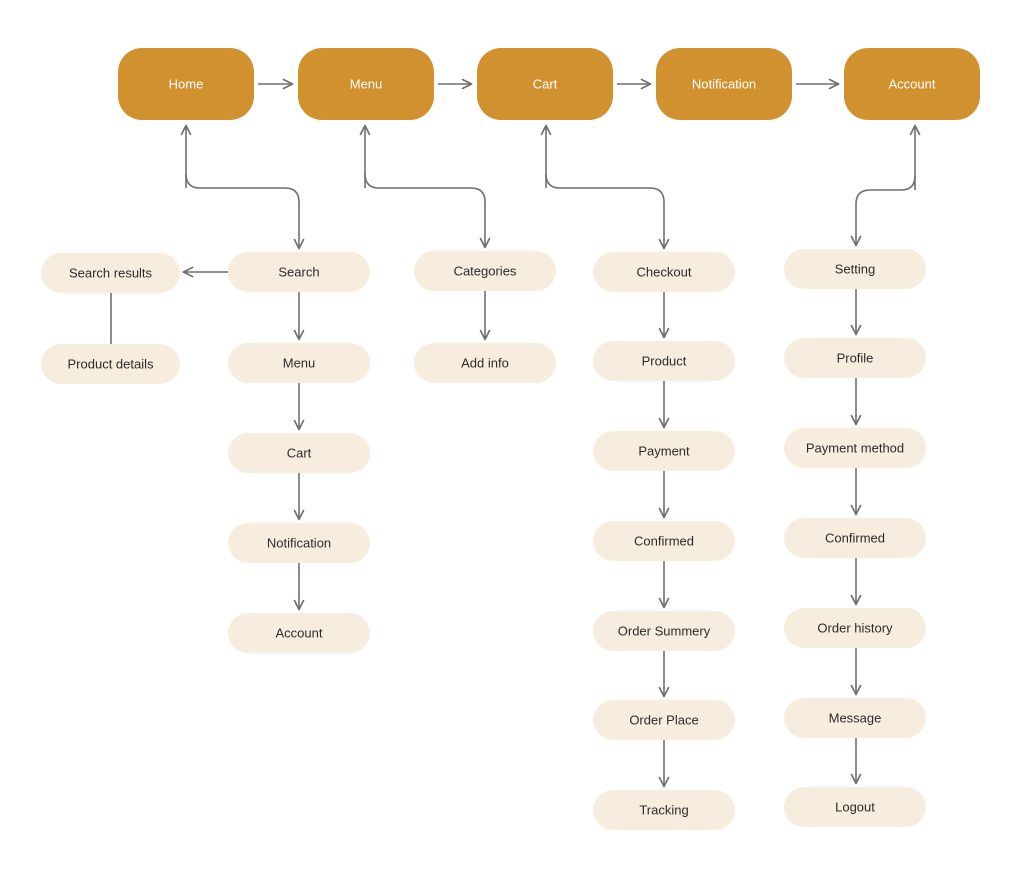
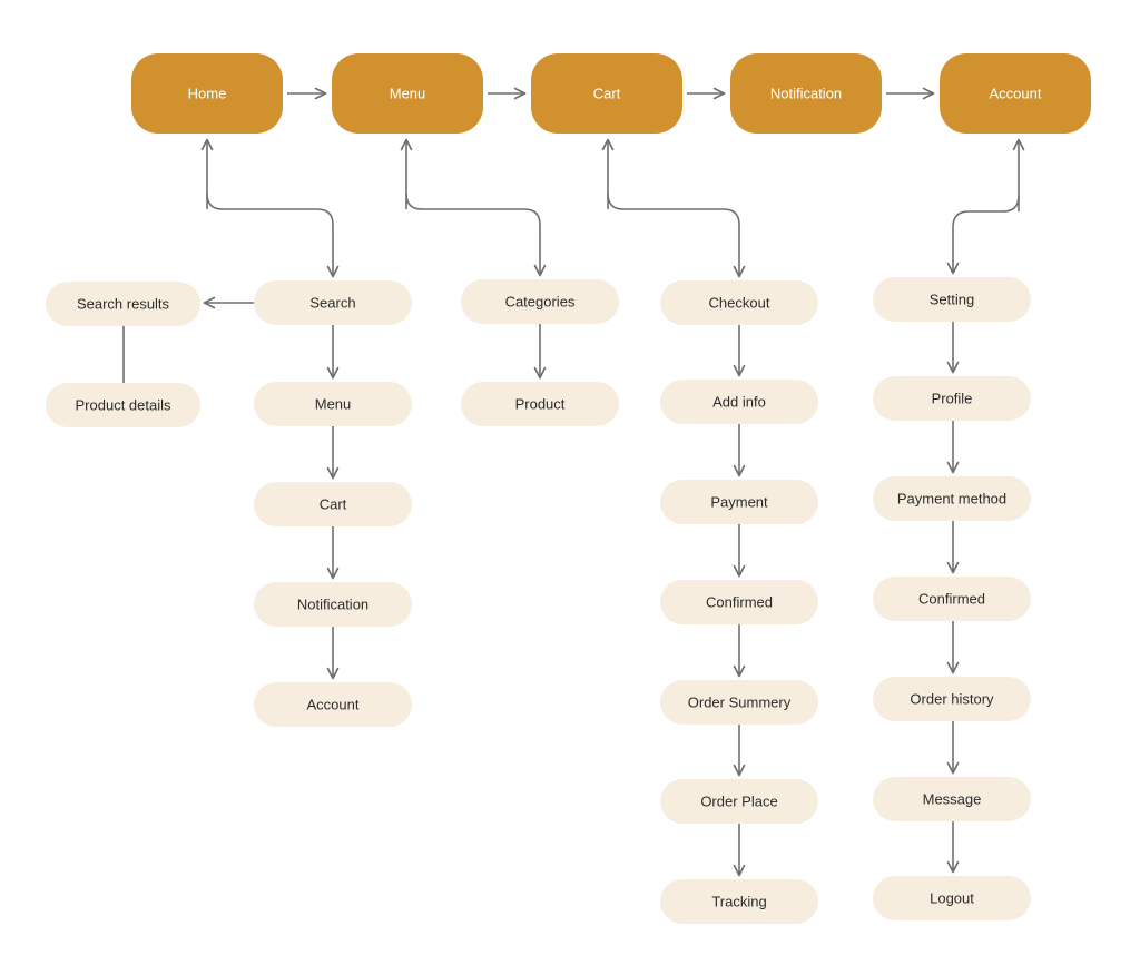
  Home
  Menu
  Cart
  Notification
  Account
  Search results
  Product details
  Search
  Menu
  Cart
  Notification
  Account
  Categories
- Add info
+ Product
  Checkout
- Product
+ Add info
  Payment
  Confirmed
  Order Summery
  Order Place
  Tracking
  Setting
  Profile
  Payment method
  Confirmed
  Order history
  Message
  Logout
